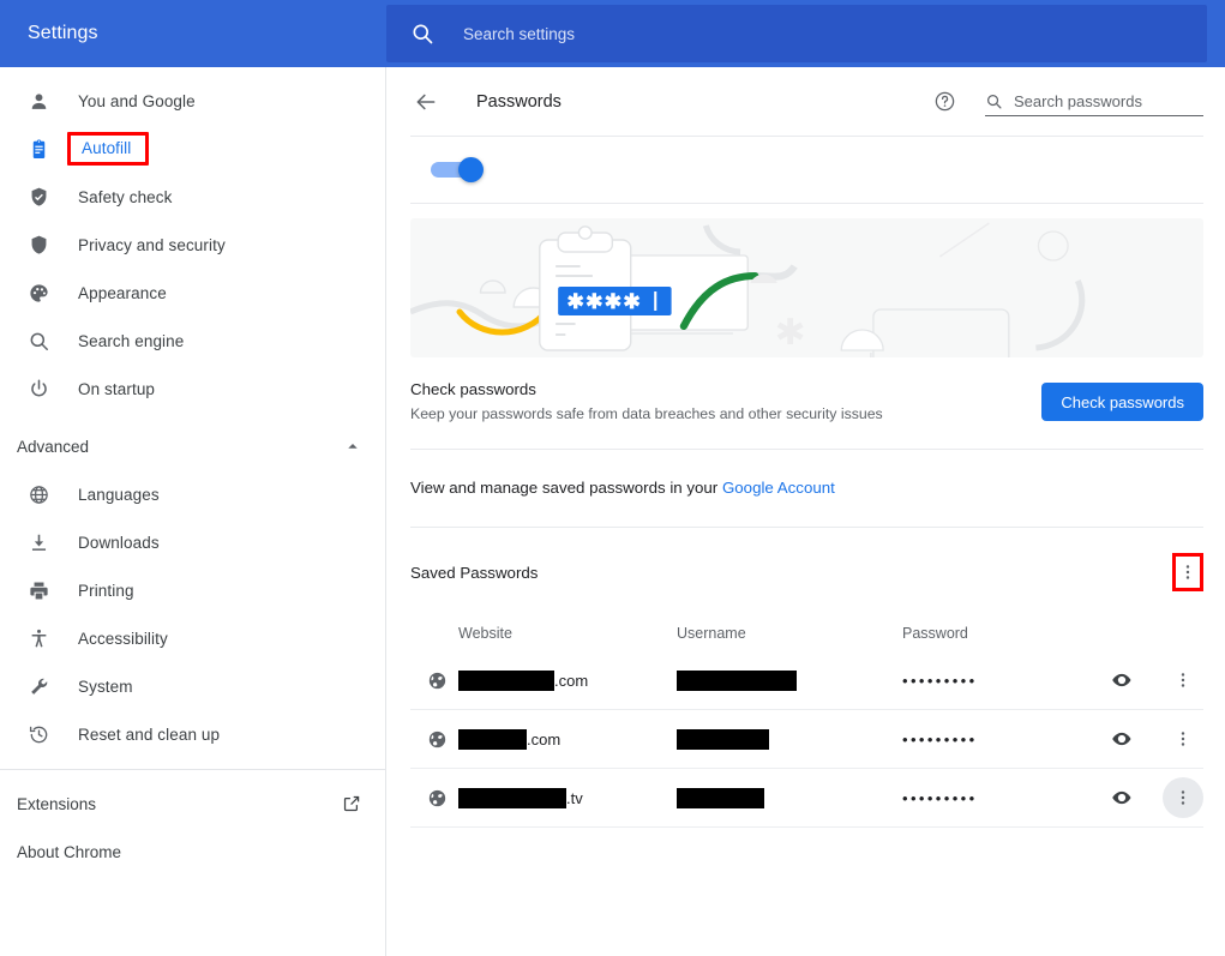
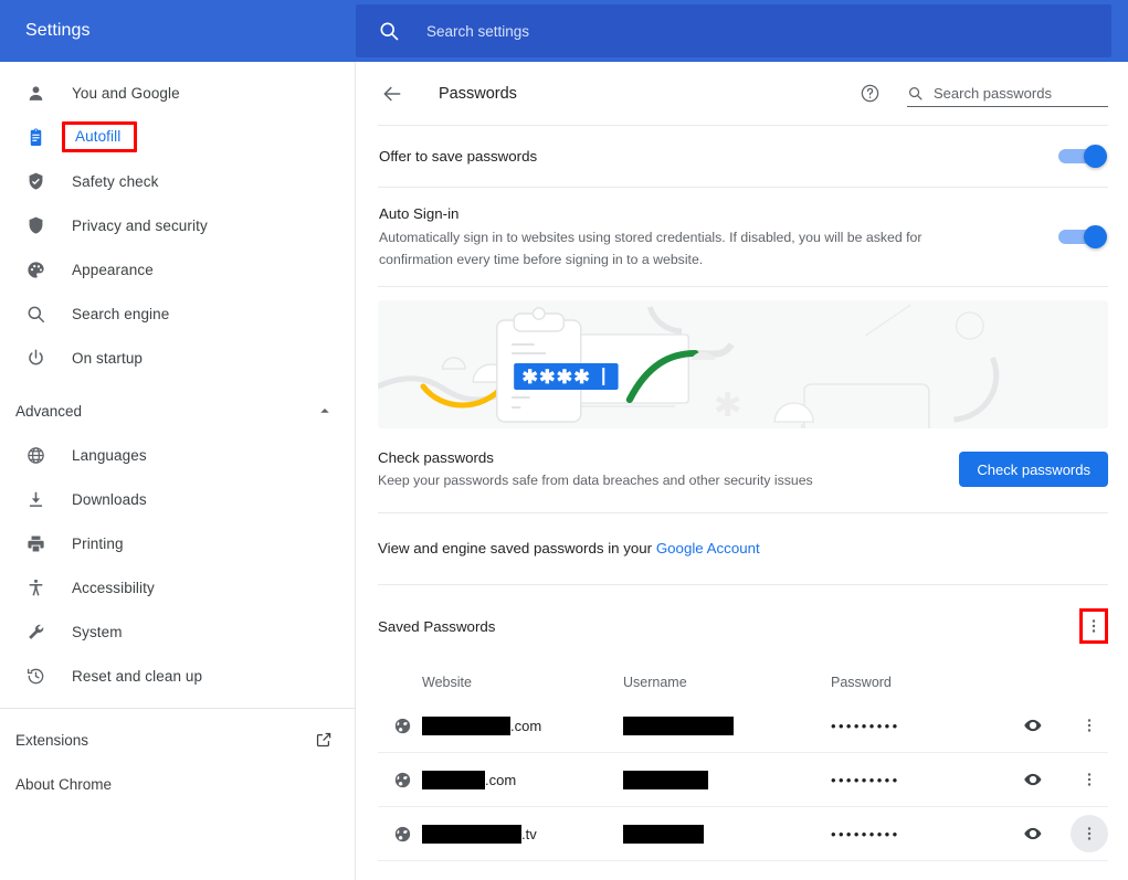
  Settings
  Search settings
  You and Google
  Autofill
  Safety check
  Privacy and security
  Appearance
  Search engine
  On startup
  Advanced
  Languages
  Downloads
  Printing
  Accessibility
  System
  Reset and clean up
  Extensions
  About Chrome
  Passwords
  Search passwords
+ Offer to save passwords
+ Auto Sign-in
+ Automatically sign in to websites using stored credentials. If disabled, you will be asked for confirmation every time before signing in to a website.
  ✱✱✱✱
  Check passwords
  Keep your passwords safe from data breaches and other security issues
  Check passwords
- View and manage saved passwords in your Google Account
+ View and engine saved passwords in your Google Account
  Saved Passwords
  Website
  Username
  Password
  .com
  •••••••••
  .com
  •••••••••
  .tv
  •••••••••
